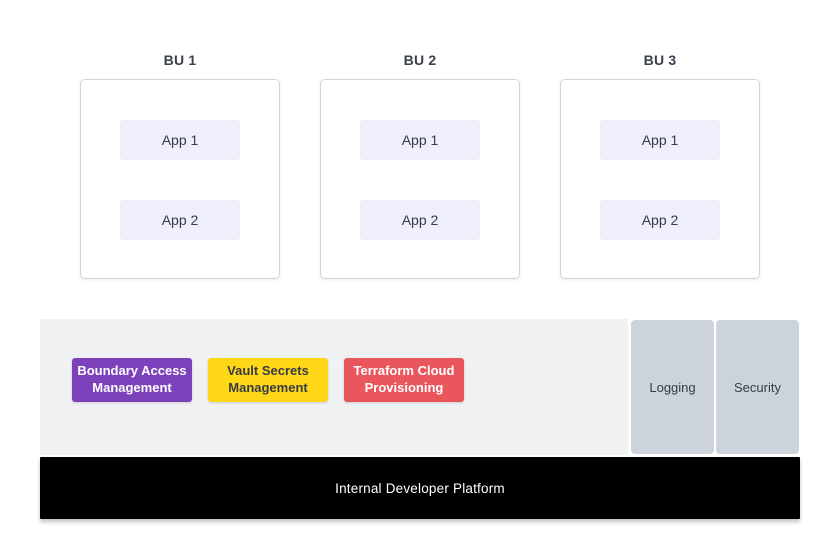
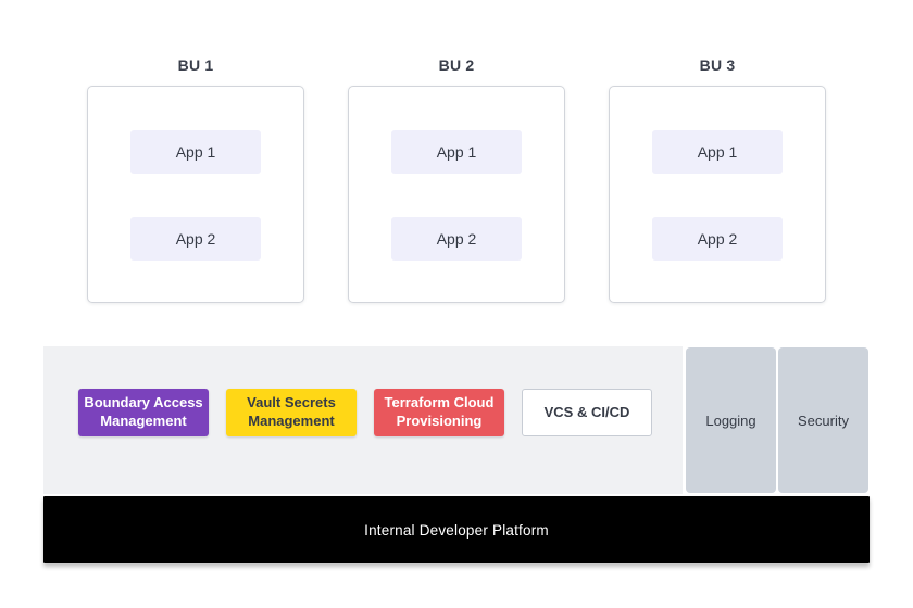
  BU 1
  App 1
  App 2
  BU 2
  App 1
  App 2
  BU 3
  App 1
  App 2
  Boundary Access Management
  Vault Secrets Management
  Terraform Cloud Provisioning
+ VCS & CI/CD
  Logging
  Security
  Internal Developer Platform
